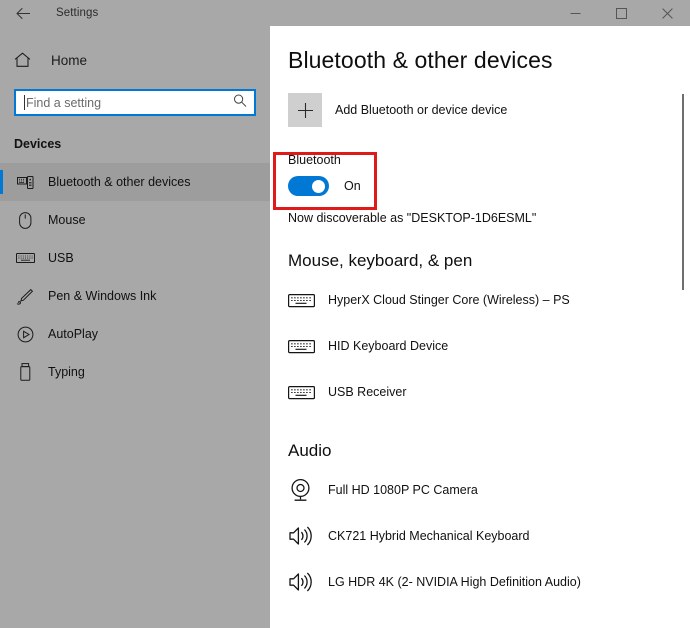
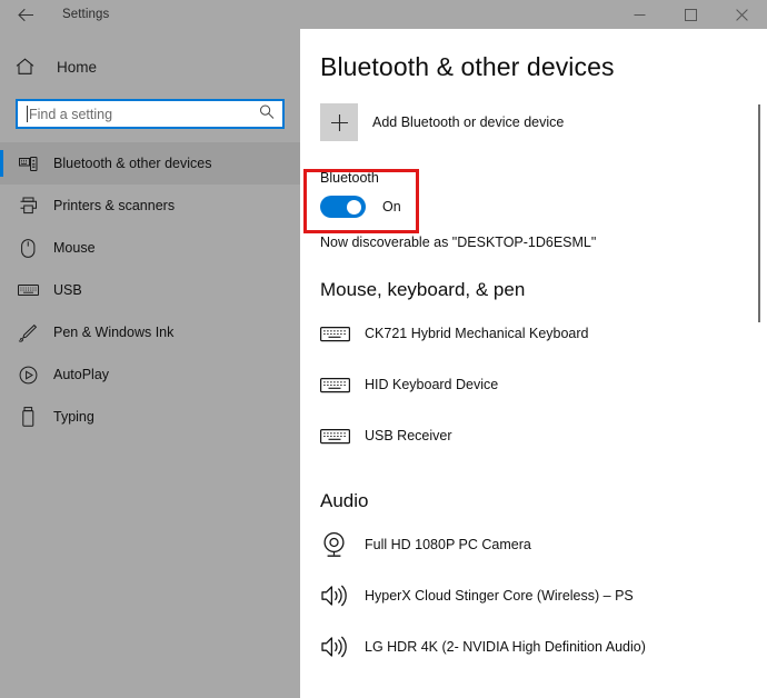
  Settings
  Home
  Find a setting
- Devices
  Bluetooth & other devices
+ Printers & scanners
  Mouse
  USB
  Pen & Windows Ink
  AutoPlay
  Typing
  Bluetooth & other devices
  Add Bluetooth or device device
  Bluetooth
  On
  Now discoverable as "DESKTOP-1D6ESML"
  Mouse, keyboard, & pen
- HyperX Cloud Stinger Core (Wireless) – PS
+ CK721 Hybrid Mechanical Keyboard
  HID Keyboard Device
  USB Receiver
  Audio
  Full HD 1080P PC Camera
- CK721 Hybrid Mechanical Keyboard
+ HyperX Cloud Stinger Core (Wireless) – PS
  LG HDR 4K (2- NVIDIA High Definition Audio)
